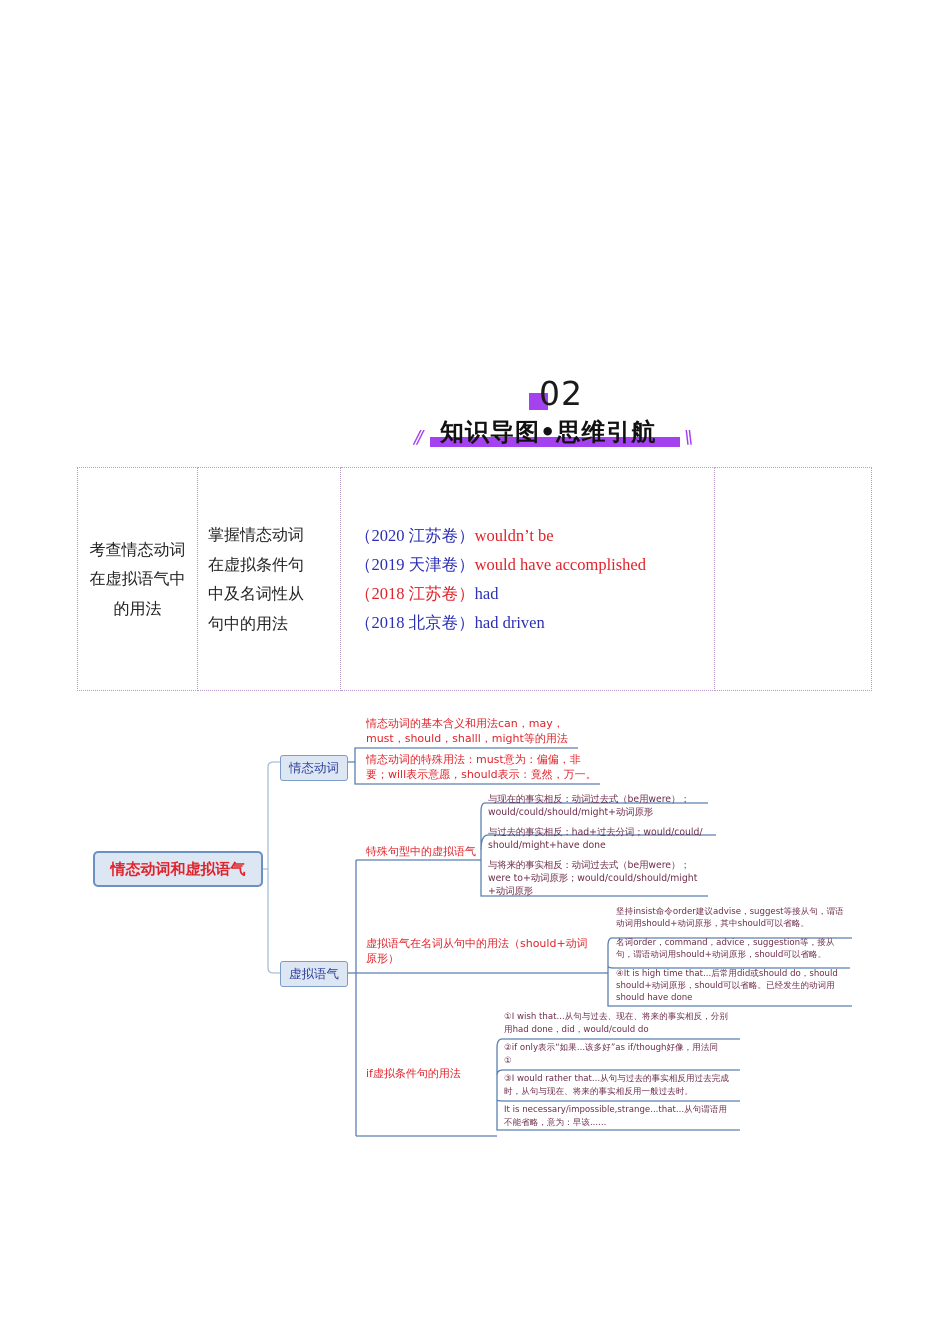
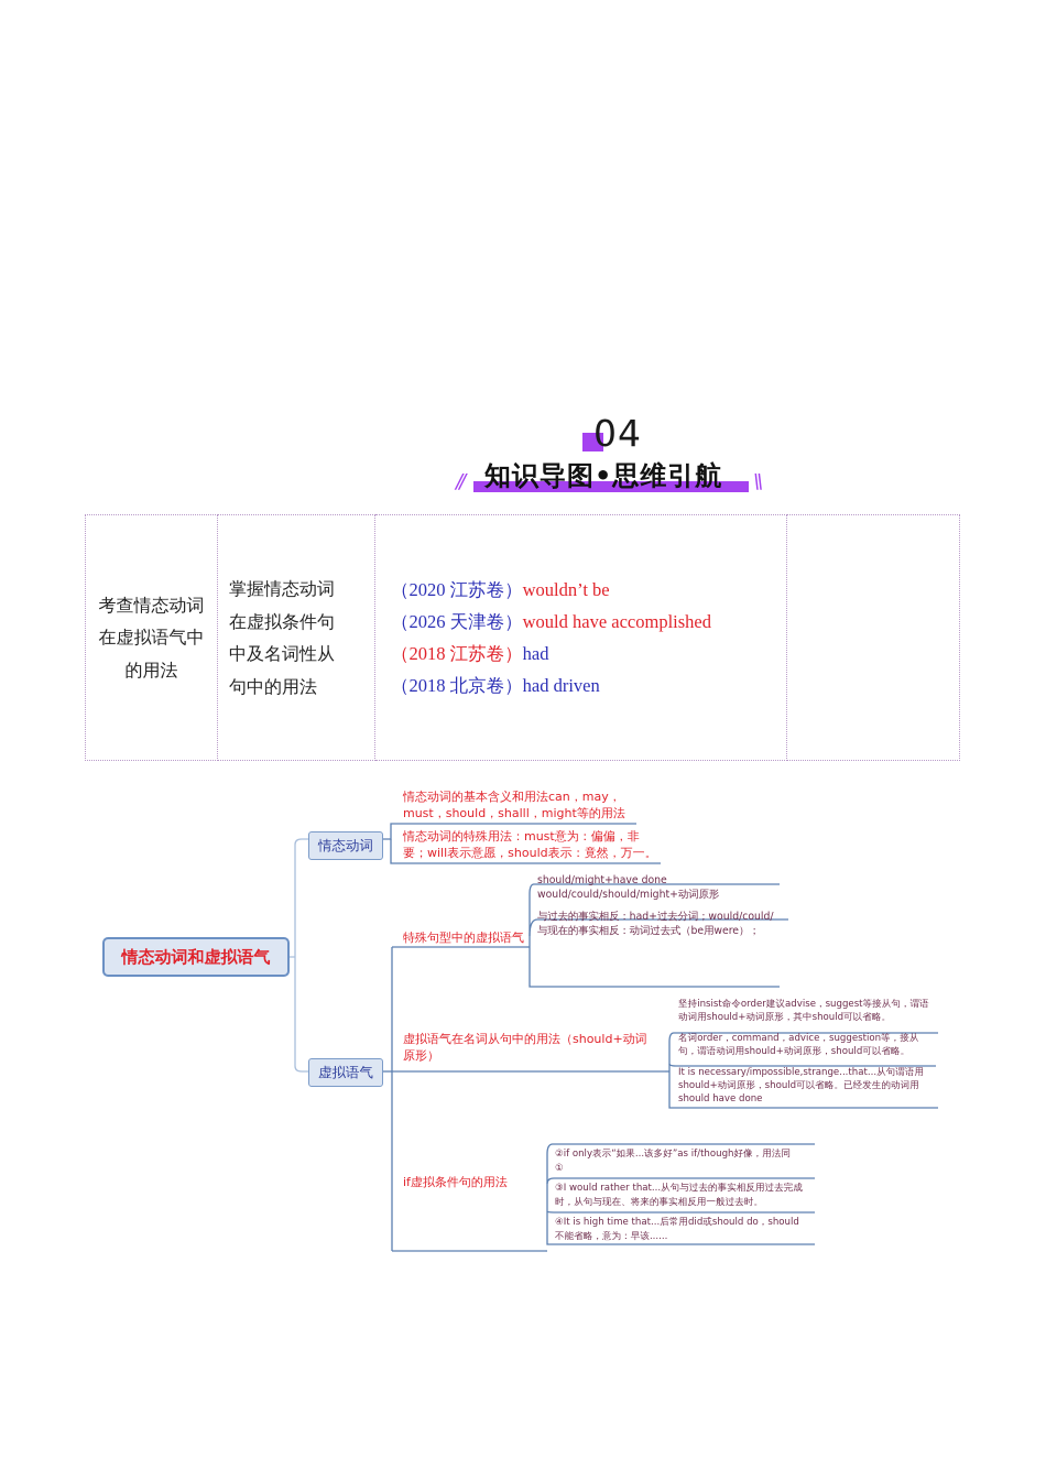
- 02
+ 04
  //
  知识导图•思维引航
  \\
- 考查情态动词 在虚拟语气中 的用法	掌握情态动词 在虚拟条件句 中及名词性从 句中的用法	（2020 江苏卷）wouldn’t be （2019 天津卷）would have accomplished （2018 江苏卷）had （2018 北京卷）had driven
+ 考查情态动词 在虚拟语气中 的用法	掌握情态动词 在虚拟条件句 中及名词性从 句中的用法	（2020 江苏卷）wouldn’t be （2026 天津卷）would have accomplished （2018 江苏卷）had （2018 北京卷）had driven
  情态动词和虚拟语气
  情态动词
  虚拟语气
  情态动词的基本含义和用法can，may，
  must，should，shalll，might等的用法
  情态动词的特殊用法：must意为：偏偏，非
  要；will表示意愿，should表示：竟然，万一。
  特殊句型中的虚拟语气
  虚拟语气在名词从句中的用法（should+动词
  原形）
  if虚拟条件句的用法
- 与现在的事实相反：动词过去式（be用were）；
+ should/might+have done
  would/could/should/might+动词原形
  与过去的事实相反：had+过去分词；would/could/
- should/might+have done
+ 与现在的事实相反：动词过去式（be用were）；
- 与将来的事实相反：动词过去式（be用were）；
- were to+动词原形；would/could/should/might
- +动词原形
  坚持insist命令order建议advise，suggest等接从句，谓语
  动词用should+动词原形，其中should可以省略。
  名词order，command，advice，suggestion等，接从
  句，谓语动词用should+动词原形，should可以省略。
- ④It is high time that...后常用did或should do，should
+ It is necessary/impossible,strange...that...从句谓语用
  should+动词原形，should可以省略。已经发生的动词用
  should have done
- ①I wish that...从句与过去、现在、将来的事实相反，分别
- 用had done，did，would/could do
  ②if only表示“如果...该多好”as if/though好像，用法同
  ①
  ③I would rather that...从句与过去的事实相反用过去完成
  时，从句与现在、将来的事实相反用一般过去时。
- It is necessary/impossible,strange...that...从句谓语用
+ ④It is high time that...后常用did或should do，should
  不能省略，意为：早该......
